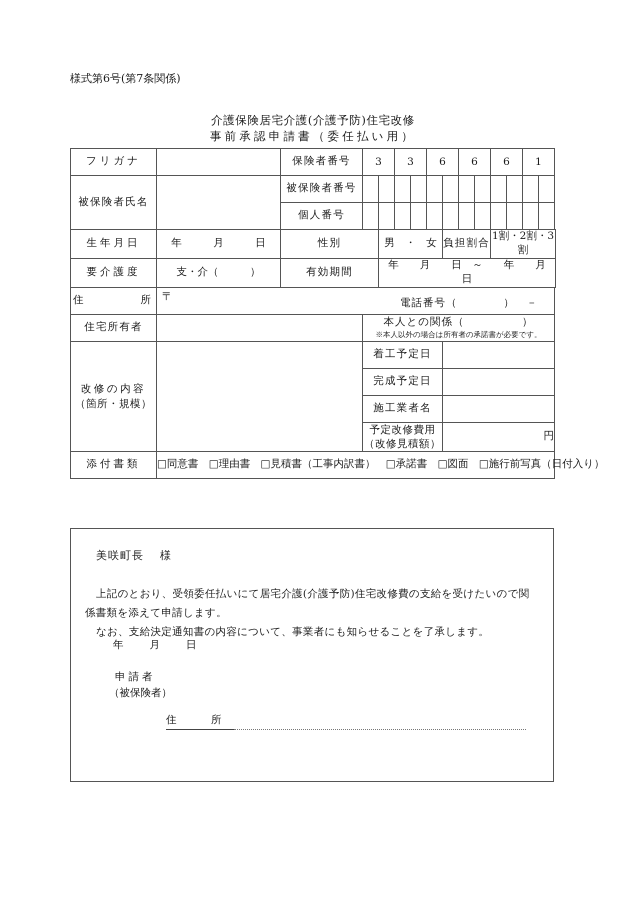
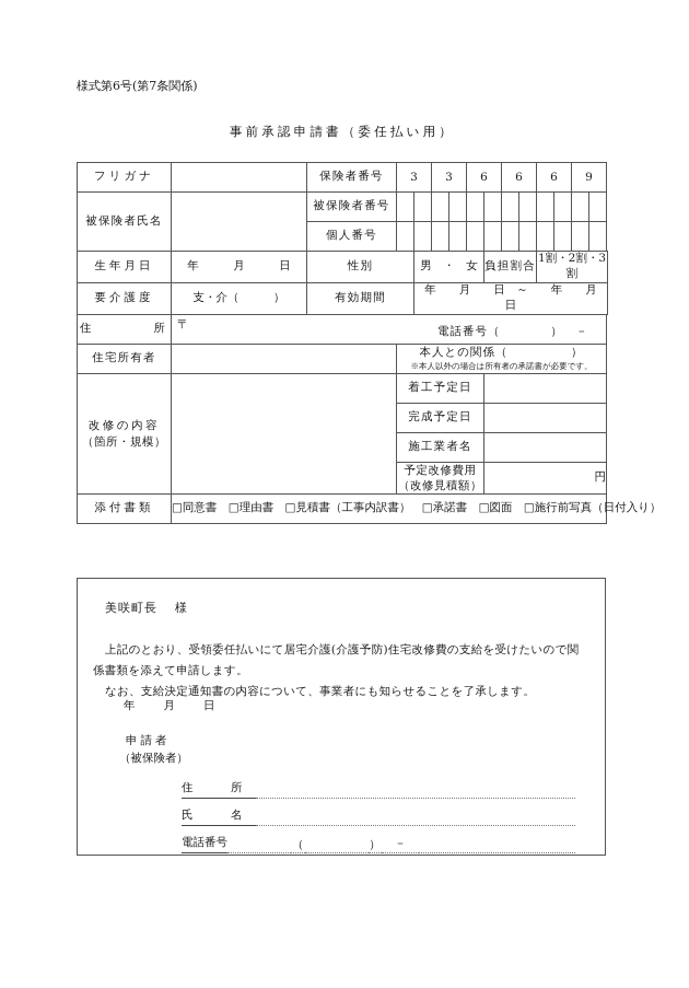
  様式第6号(第7条関係)
- 介護保険居宅介護(介護予防)住宅改修
  事前承認申請書（委任払い用）
- フリガナ		保険者番号	3	3	6	6	6	1
+ フリガナ		保険者番号	3	3	6	6	6	9
  被保険者氏名		被保険者番号
  個人番号
  生年月日	年 月 日	性別	男 ・ 女	負担割合	1割・2割・3割
  要介護度	支・介（ ）	有効期間	年 月 日 ～ 年 月 日
  住 所	〒 電話番号（ ） －
  住宅所有者		本人との関係（ ） ※本人以外の場合は所有者の承諾書が必要です。
  改修の内容 （箇所・規模）		着工予定日
  完成予定日
  施工業者名
  予定改修費用 （改修見積額）	円
  添付書類	□同意書 □理由書 □見積書（工事内訳書） □承諾書 □図面 □施行前写真（日付入り）
  美咲町長 様
  上記のとおり、受領委任払いにて居宅介護(介護予防)住宅改修費の支給を受けたいので関係書類を添えて申請します。
  なお、支給決定通知書の内容について、事業者にも知らせることを了承します。
  年 月 日
  申請者
  （被保険者）
  住 所
+ 氏 名
+ 電話番号
+ （
+ ）
+ －
